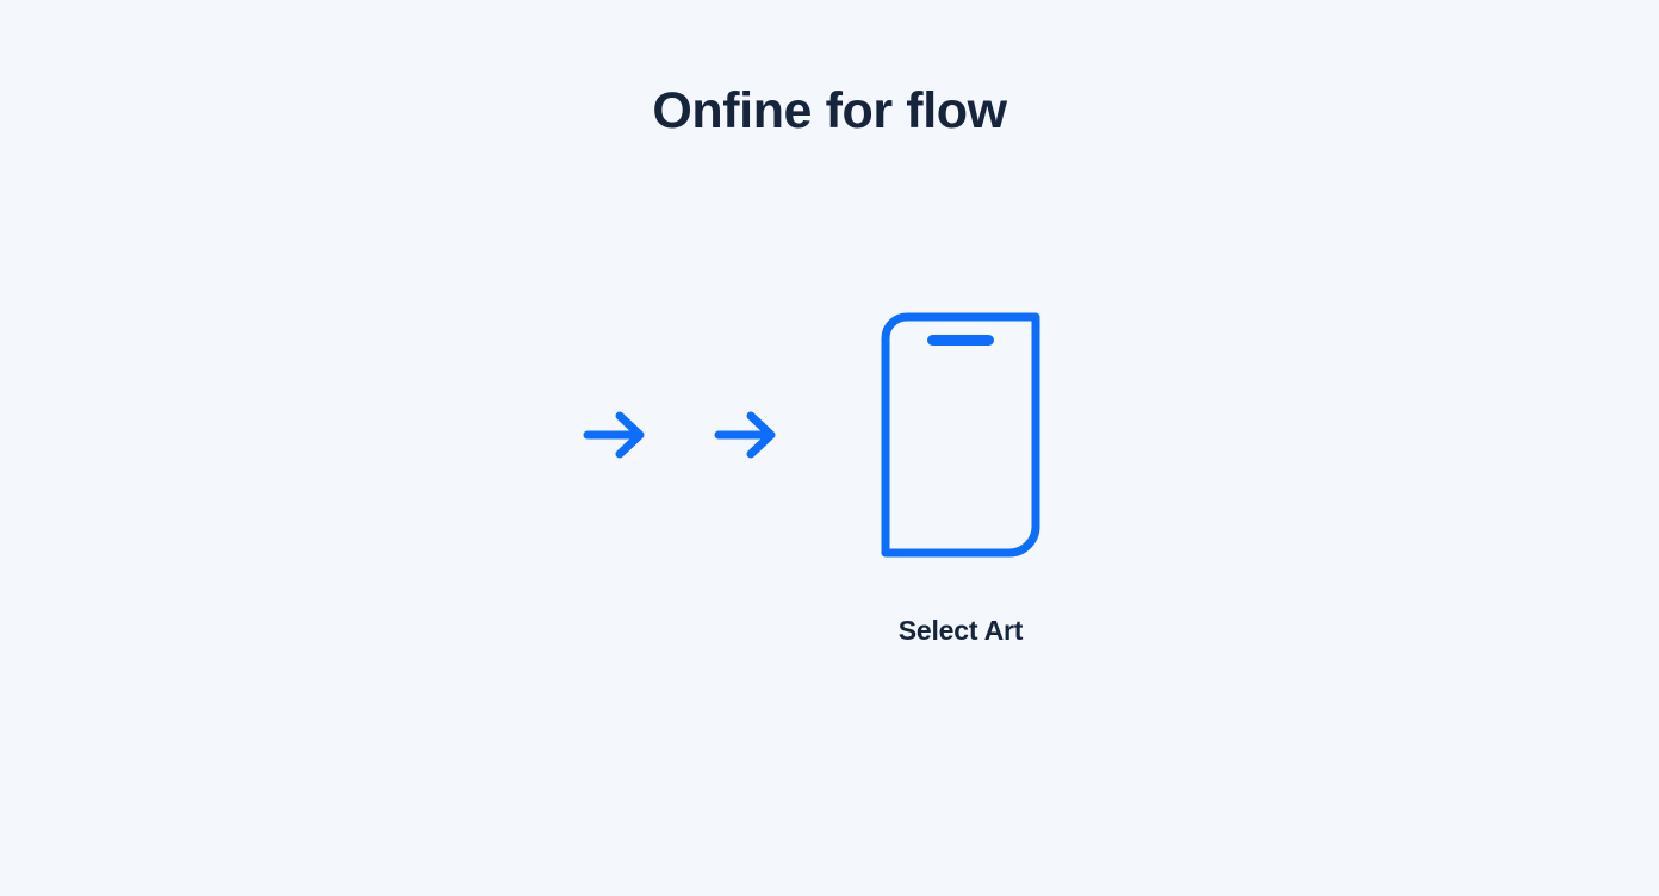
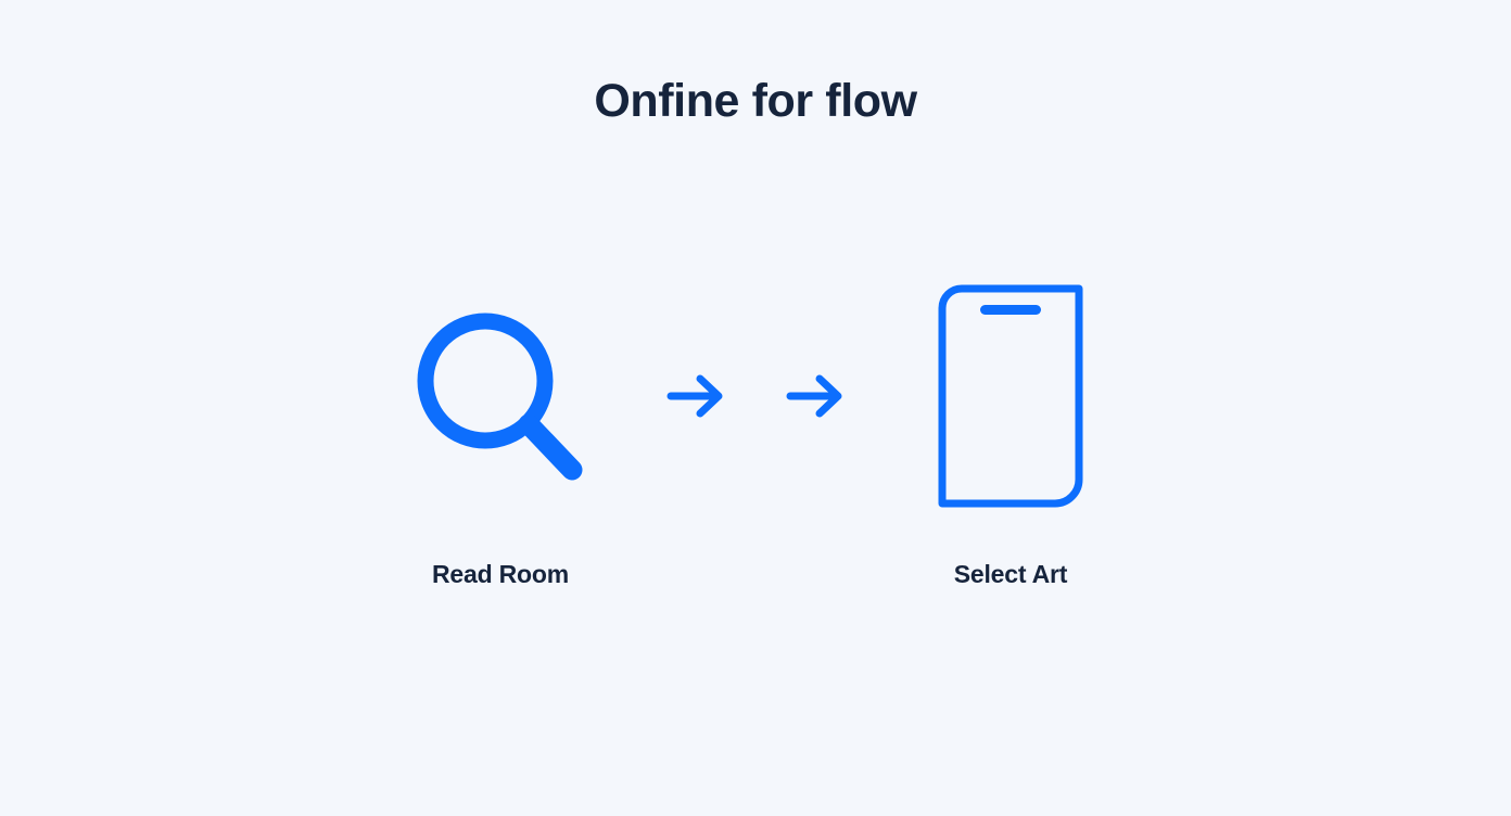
  Onfine for flow
+ Read Room
  Select Art
